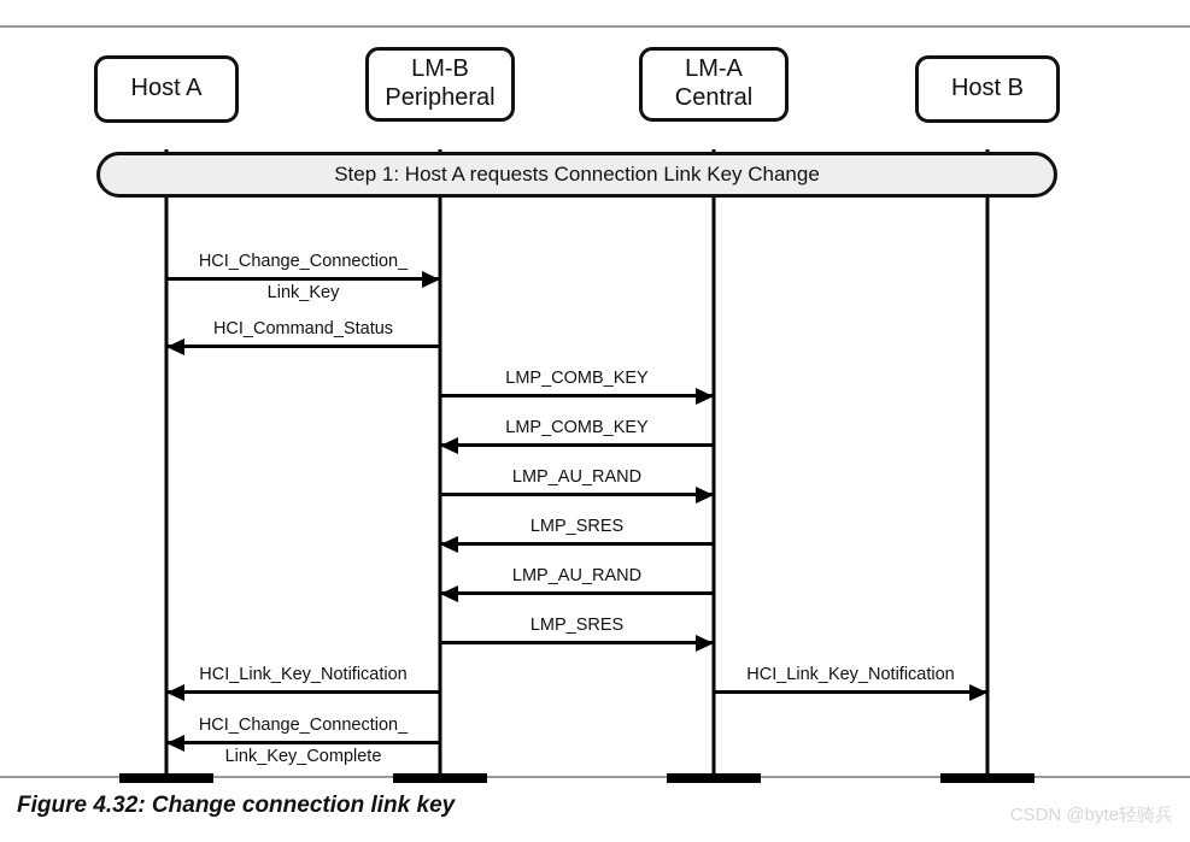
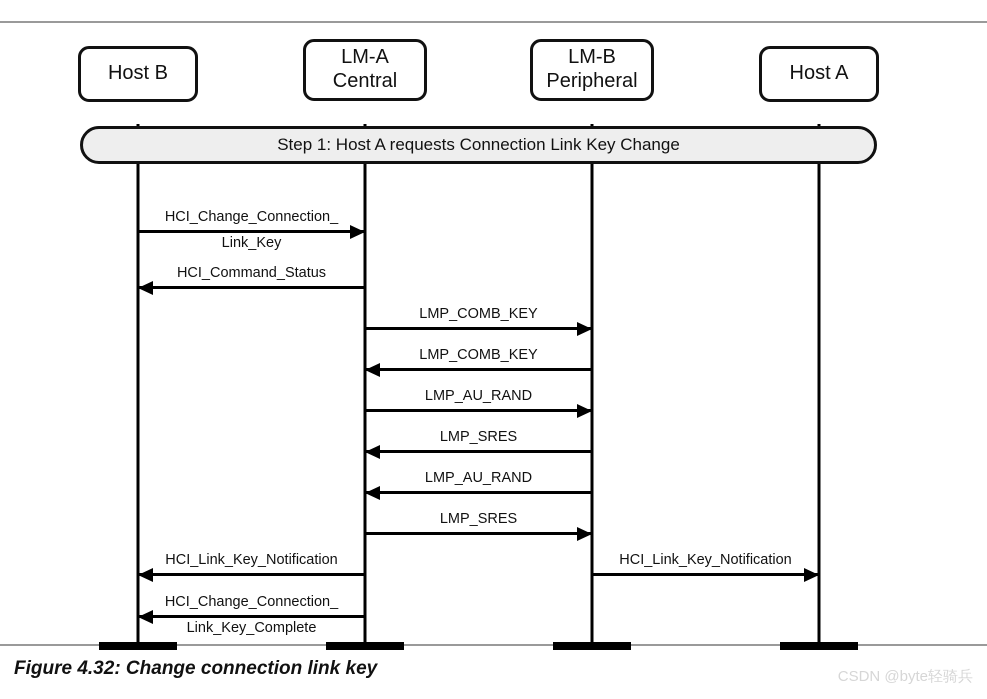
  HCI_Change_Connection_
  Link_Key
  HCI_Command_Status
  LMP_COMB_KEY
  LMP_COMB_KEY
  LMP_AU_RAND
  LMP_SRES
  LMP_AU_RAND
  LMP_SRES
  HCI_Link_Key_Notification
  HCI_Link_Key_Notification
  HCI_Change_Connection_
  Link_Key_Complete
- Host A
+ Host B
- LM-B
+ LM-A
- Peripheral
+ Central
- LM-A
+ LM-B
- Central
+ Peripheral
- Host B
+ Host A
  Step 1: Host A requests Connection Link Key Change
  Figure 4.32: Change connection link key
  CSDN @byte轻骑兵
